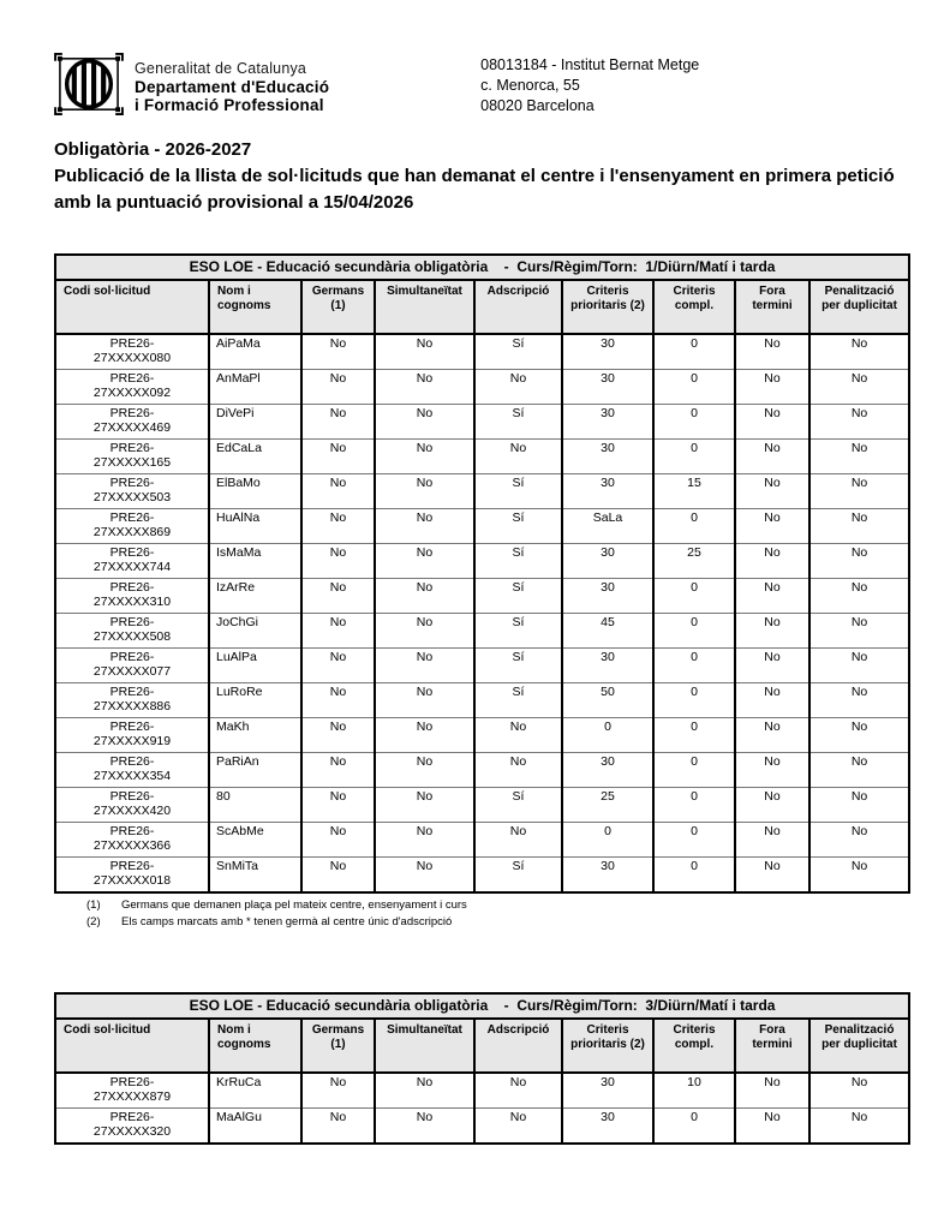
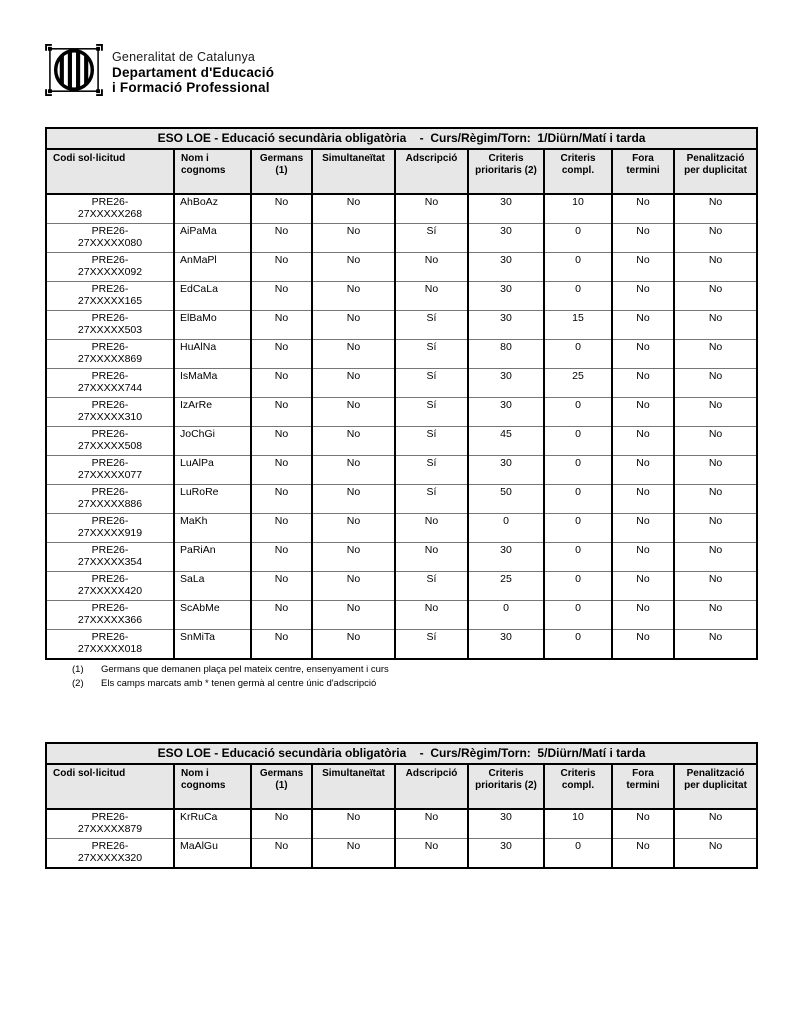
  Generalitat de Catalunya
  Departament d'Educació
  i Formació Professional
- 08013184 - Institut Bernat Metge
- c. Menorca, 55
- 08020 Barcelona
- Obligatòria - 2026-2027
- Publicació de la llista de sol·licituds que han demanat el centre i l'ensenyament en primera petició amb la puntuació provisional a 15/04/2026
  ESO LOE - Educació secundària obligatòria - Curs/Règim/Torn: 1/Diürn/Matí i tarda
  Codi sol·licitud	Nom i cognoms	Germans (1)	Simultaneïtat	Adscripció	Criteris prioritaris (2)	Criteris compl.	Fora termini	Penalització per duplicitat
+ PRE26-27XXXXX268	AhBoAz	No	No	No	30	10	No	No
  PRE26-27XXXXX080	AiPaMa	No	No	Sí	30	0	No	No
  PRE26-27XXXXX092	AnMaPl	No	No	No	30	0	No	No
- PRE26-27XXXXX469	DiVePi	No	No	Sí	30	0	No	No
  PRE26-27XXXXX165	EdCaLa	No	No	No	30	0	No	No
  PRE26-27XXXXX503	ElBaMo	No	No	Sí	30	15	No	No
- PRE26-27XXXXX869	HuAlNa	No	No	Sí	SaLa	0	No	No
+ PRE26-27XXXXX869	HuAlNa	No	No	Sí	80	0	No	No
  PRE26-27XXXXX744	IsMaMa	No	No	Sí	30	25	No	No
  PRE26-27XXXXX310	IzArRe	No	No	Sí	30	0	No	No
  PRE26-27XXXXX508	JoChGi	No	No	Sí	45	0	No	No
  PRE26-27XXXXX077	LuAlPa	No	No	Sí	30	0	No	No
  PRE26-27XXXXX886	LuRoRe	No	No	Sí	50	0	No	No
  PRE26-27XXXXX919	MaKh	No	No	No	0	0	No	No
  PRE26-27XXXXX354	PaRiAn	No	No	No	30	0	No	No
- PRE26-27XXXXX420	80	No	No	Sí	25	0	No	No
+ PRE26-27XXXXX420	SaLa	No	No	Sí	25	0	No	No
  PRE26-27XXXXX366	ScAbMe	No	No	No	0	0	No	No
  PRE26-27XXXXX018	SnMiTa	No	No	Sí	30	0	No	No
  (1) Germans que demanen plaça pel mateix centre, ensenyament i curs
  (2) Els camps marcats amb * tenen germà al centre únic d'adscripció
- ESO LOE - Educació secundària obligatòria - Curs/Règim/Torn: 3/Diürn/Matí i tarda
+ ESO LOE - Educació secundària obligatòria - Curs/Règim/Torn: 5/Diürn/Matí i tarda
  Codi sol·licitud	Nom i cognoms	Germans (1)	Simultaneïtat	Adscripció	Criteris prioritaris (2)	Criteris compl.	Fora termini	Penalització per duplicitat
  PRE26-27XXXXX879	KrRuCa	No	No	No	30	10	No	No
  PRE26-27XXXXX320	MaAlGu	No	No	No	30	0	No	No
